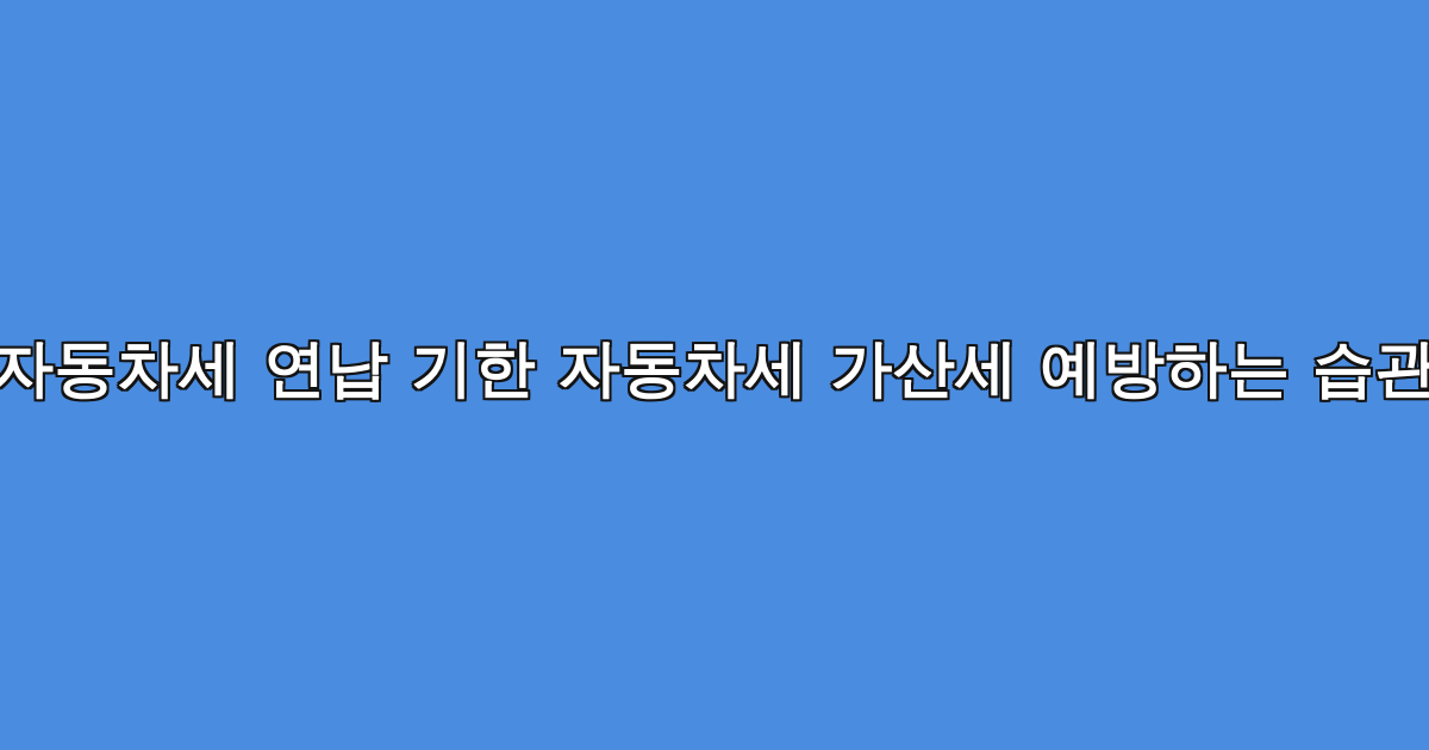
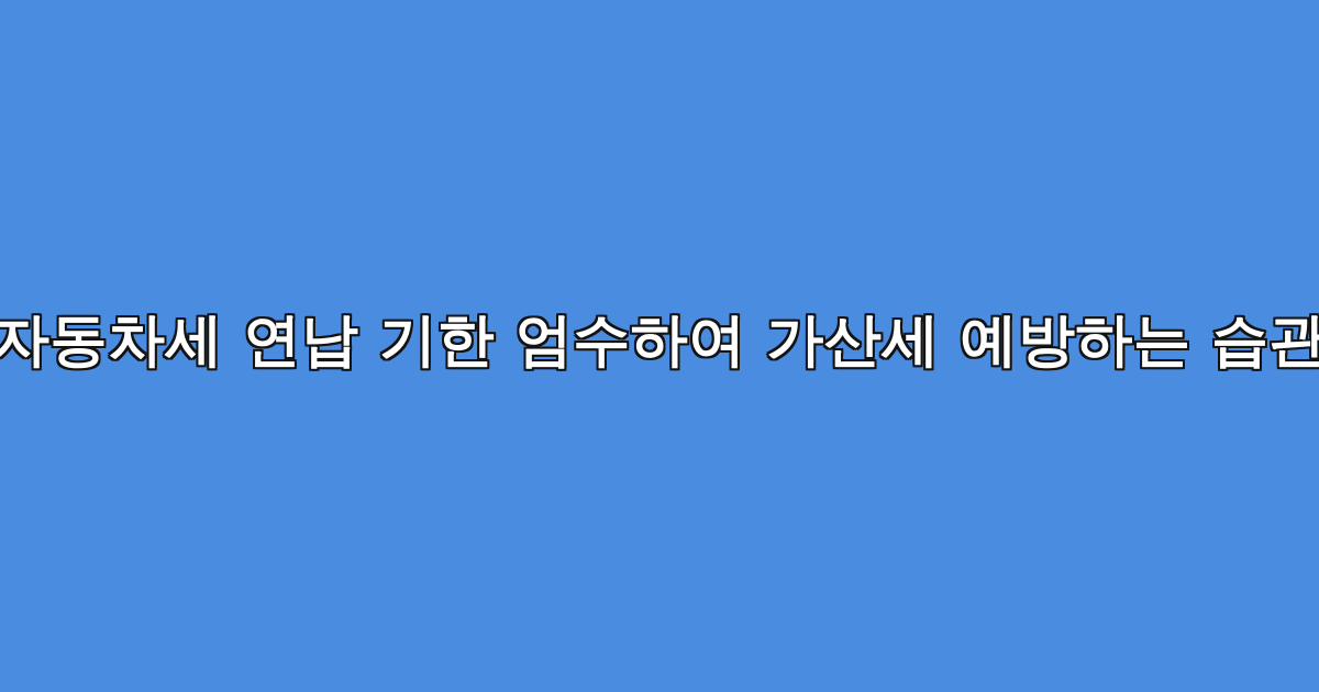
- 자동차세 연납 기한 자동차세 가산세 예방하는 습관
+ 자동차세 연납 기한 엄수하여 가산세 예방하는 습관
